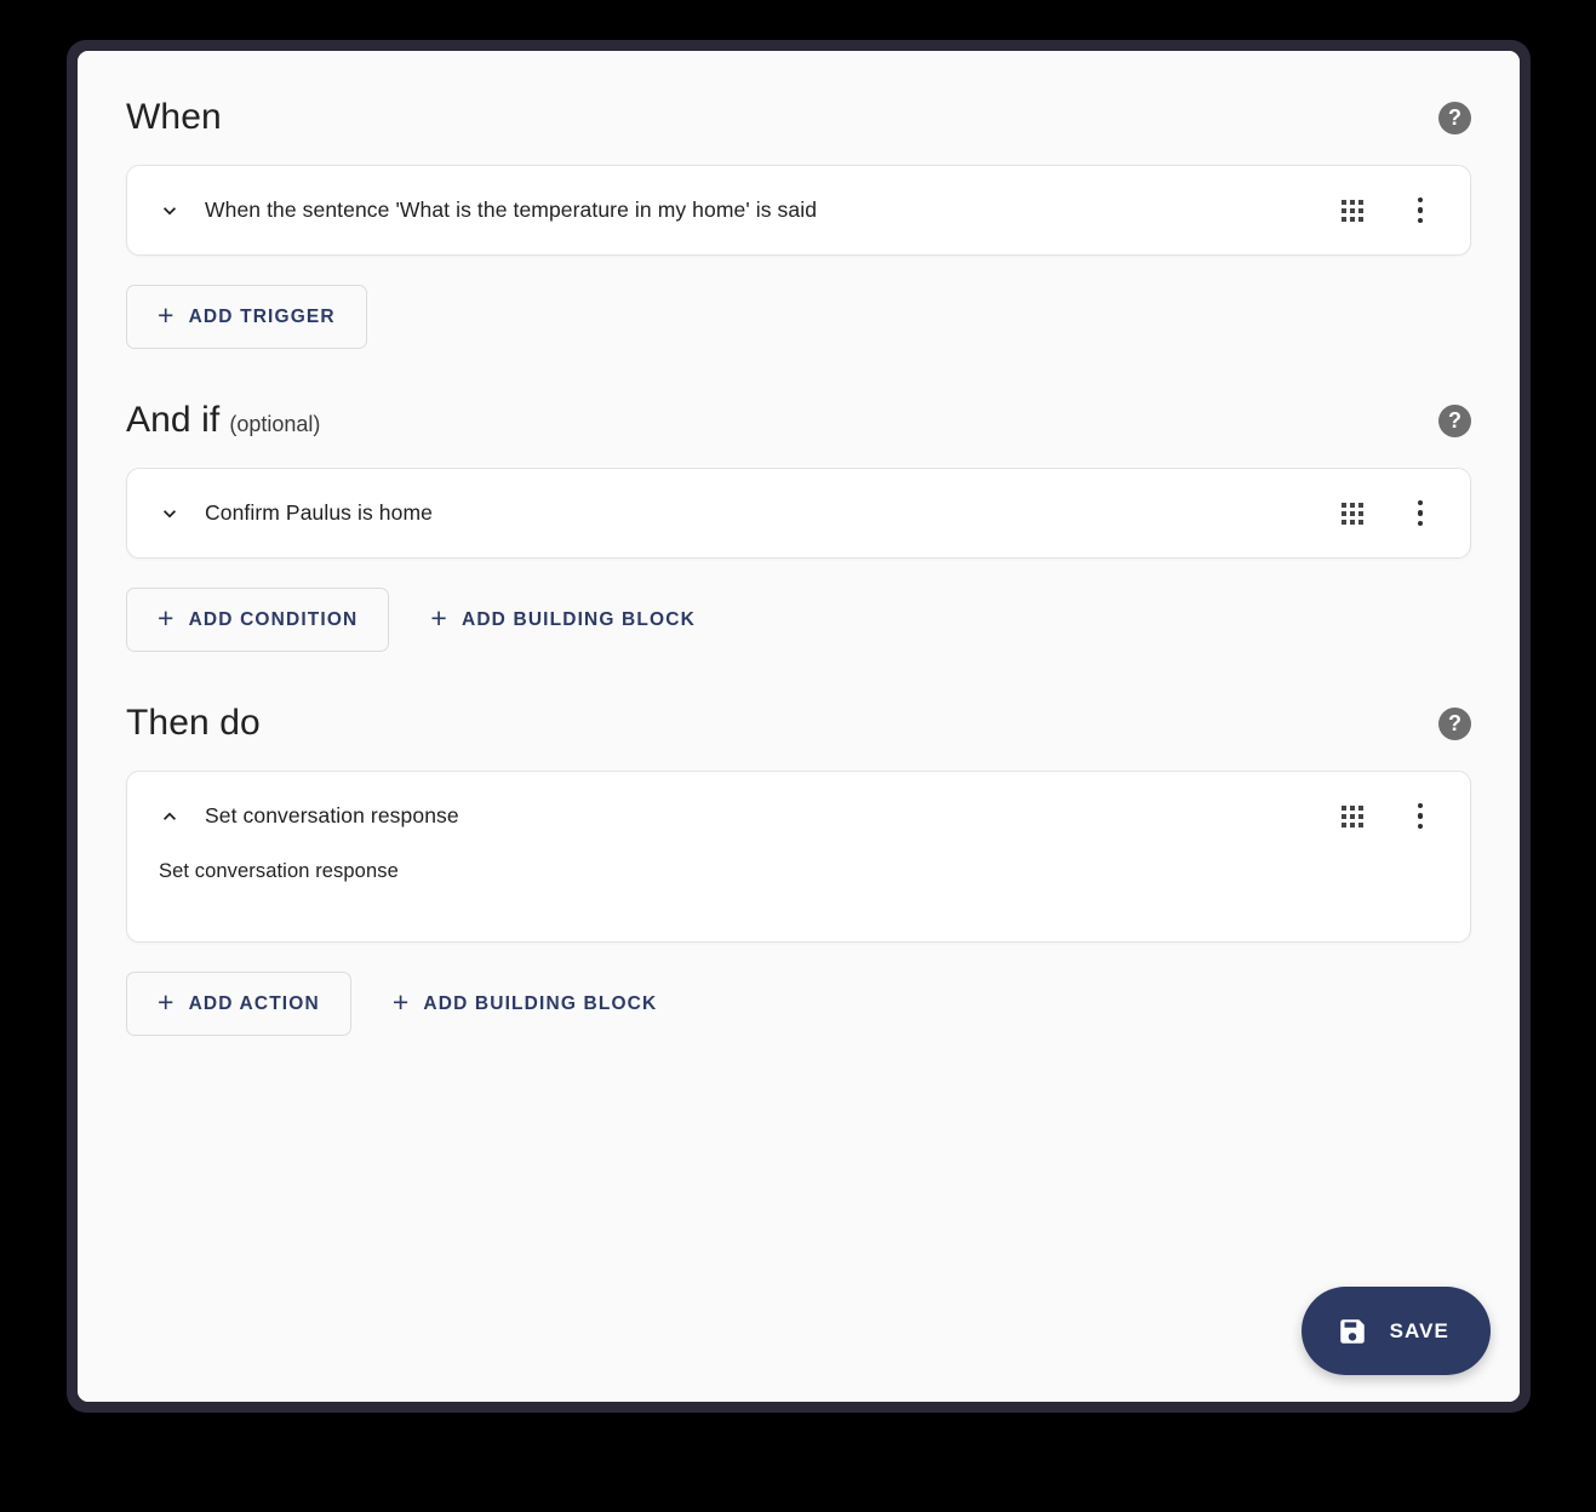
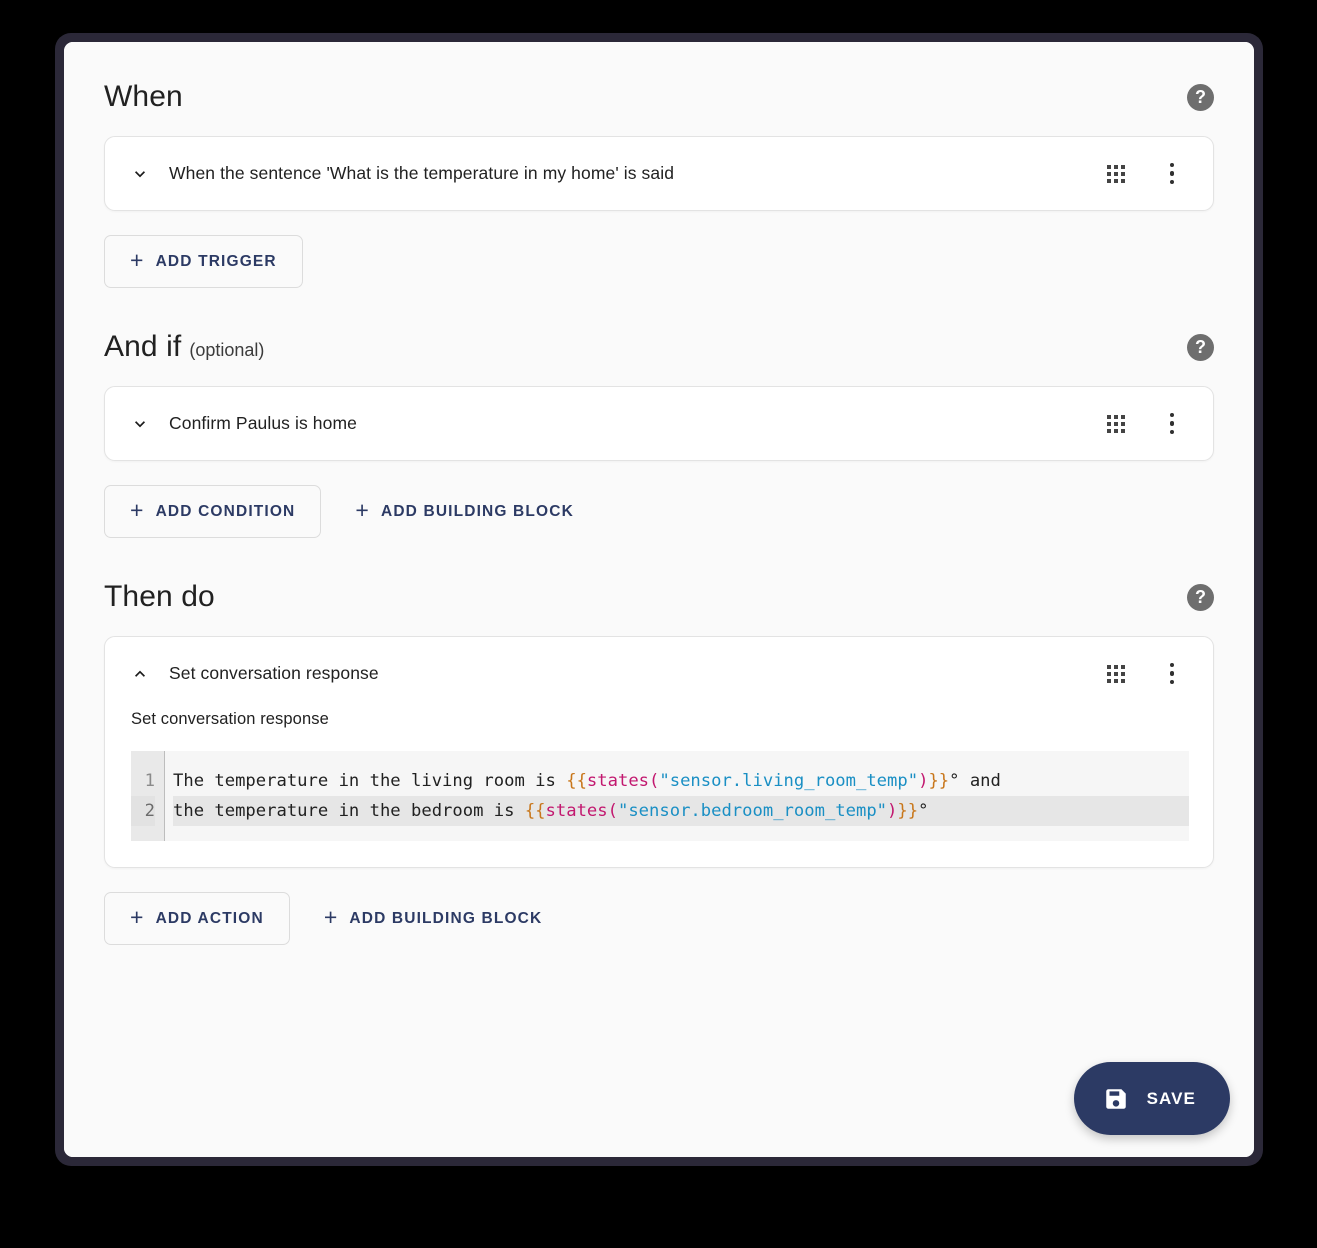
  When
  ?
  When the sentence 'What is the temperature in my home' is said
  +
  ADD TRIGGER
  And if
  (optional)
  ?
  Confirm Paulus is home
  +
  ADD CONDITION
  +
  ADD BUILDING BLOCK
  Then do
  ?
  Set conversation response
  Set conversation response
+ 1
+ 2
+ The temperature in the living room is {{states("sensor.living_room_temp")}}° and
+ the temperature in the bedroom is {{states("sensor.bedroom_room_temp")}}°
  +
  ADD ACTION
  +
  ADD BUILDING BLOCK
  SAVE
